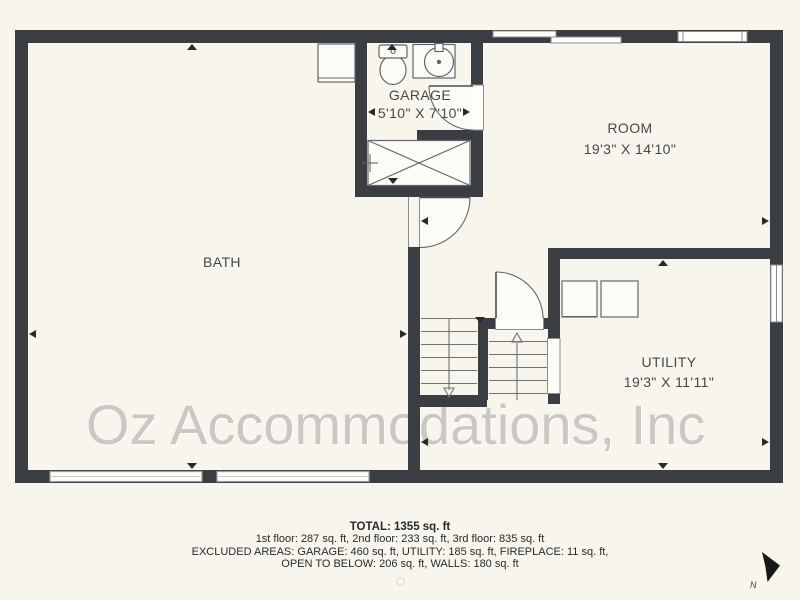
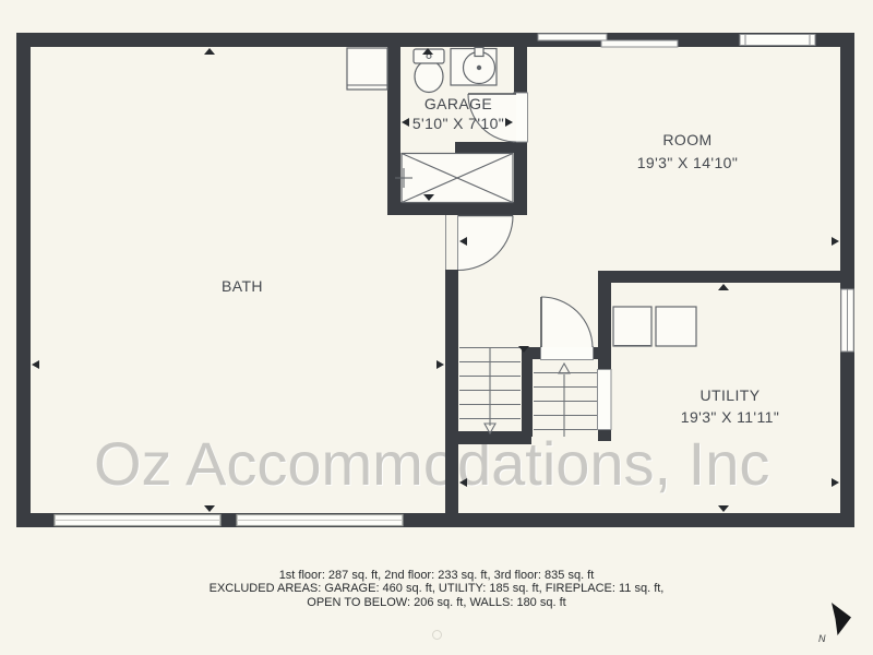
  Oz Accommodations, Inc
  BATH
  GARAGE
  5'10" X 7'10"
  ROOM
  19'3" X 14'10"
  UTILITY
  19'3" X 11'11"
- TOTAL: 1355 sq. ft
  1st floor: 287 sq. ft, 2nd floor: 233 sq. ft, 3rd floor: 835 sq. ft
  EXCLUDED AREAS: GARAGE: 460 sq. ft, UTILITY: 185 sq. ft, FIREPLACE: 11 sq. ft,
  OPEN TO BELOW: 206 sq. ft, WALLS: 180 sq. ft
  N
